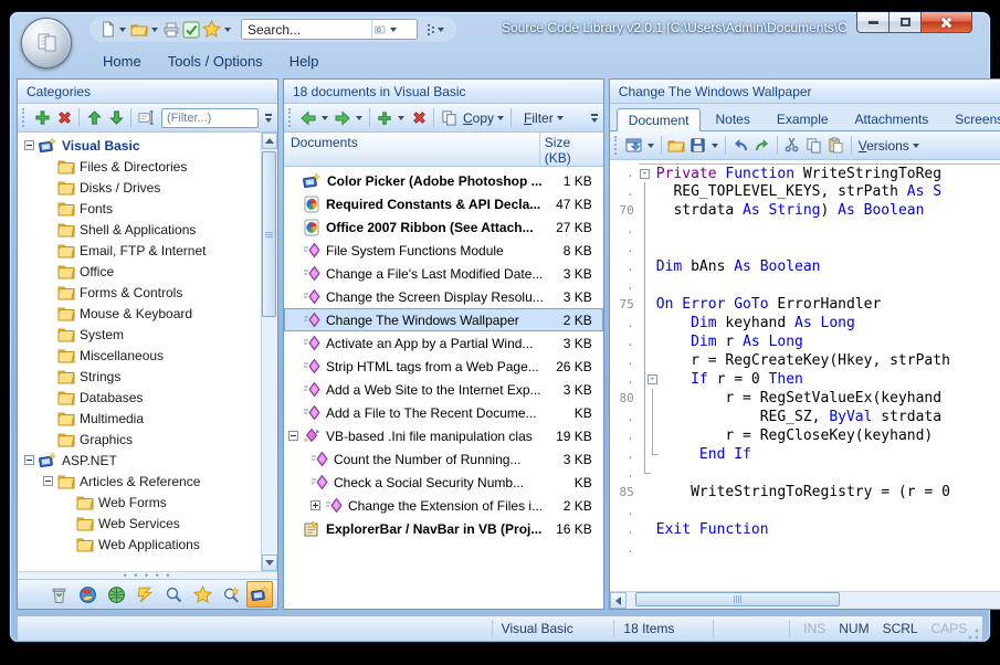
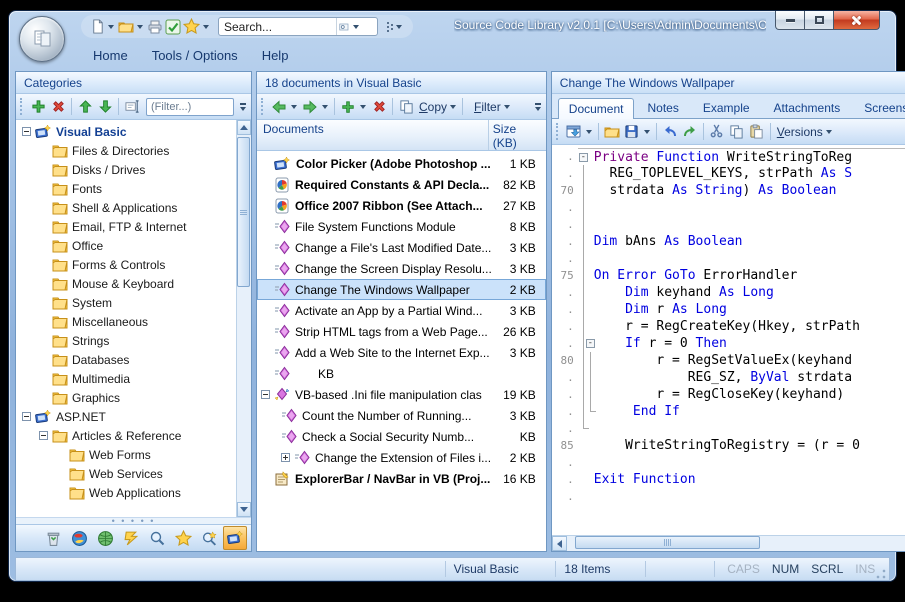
  Search...
  Source Code Library v2.0.1 [C:\Users\Admin\Documents\O
  Home
  Tools / Options
  Help
  Categories
  (Filter...)
  Visual Basic
  Files & Directories
  Disks / Drives
  Fonts
  Shell & Applications
  Email, FTP & Internet
  Office
  Forms & Controls
  Mouse & Keyboard
  System
  Miscellaneous
  Strings
  Databases
  Multimedia
  Graphics
  ASP.NET
  Articles & Reference
  Web Forms
  Web Services
  Web Applications
  • • • • •
  18 documents in Visual Basic
  Copy
  Filter
  Documents
  Size (KB)
  Color Picker (Adobe Photoshop ...
  1 KB
  Required Constants & API Decla...
- 47 KB
+ 82 KB
  Office 2007 Ribbon (See Attach...
  27 KB
  File System Functions Module
  8 KB
  Change a File's Last Modified Date...
  3 KB
  Change the Screen Display Resolu...
  3 KB
  Change The Windows Wallpaper
  2 KB
  Activate an App by a Partial Wind...
  3 KB
  Strip HTML tags from a Web Page...
  26 KB
  Add a Web Site to the Internet Exp...
  3 KB
- Add a File to The Recent Docume...
  KB
  VB-based .Ini file manipulation clas
  19 KB
  Count the Number of Running...
  3 KB
  Check a Social Security Numb...
  KB
  Change the Extension of Files i...
  2 KB
  ExplorerBar / NavBar in VB (Proj...
  16 KB
  Change The Windows Wallpaper
  Document
  Notes
  Example
  Attachments
  Versions
  .
  -
  Private Function WriteStringToReg
  .
  REG_TOPLEVEL_KEYS, strPath As S
  70
  strdata As String) As Boolean
  .
  .
  .
  Dim bAns As Boolean
  .
  75
  On Error GoTo ErrorHandler
  .
  Dim keyhand As Long
  .
  Dim r As Long
  .
  r = RegCreateKey(Hkey, strPath
  .
  -
  If r = 0 Then
  80
  r = RegSetValueEx(keyhand
  .
  REG_SZ, ByVal strdata
  .
  r = RegCloseKey(keyhand)
  .
  End If
  .
  85
  WriteStringToRegistry = (r = 0
  .
  .
  Exit Function
  .
  Visual Basic
  18 Items
- INS
+ CAPS
  NUM
  SCRL
- CAPS
+ INS
